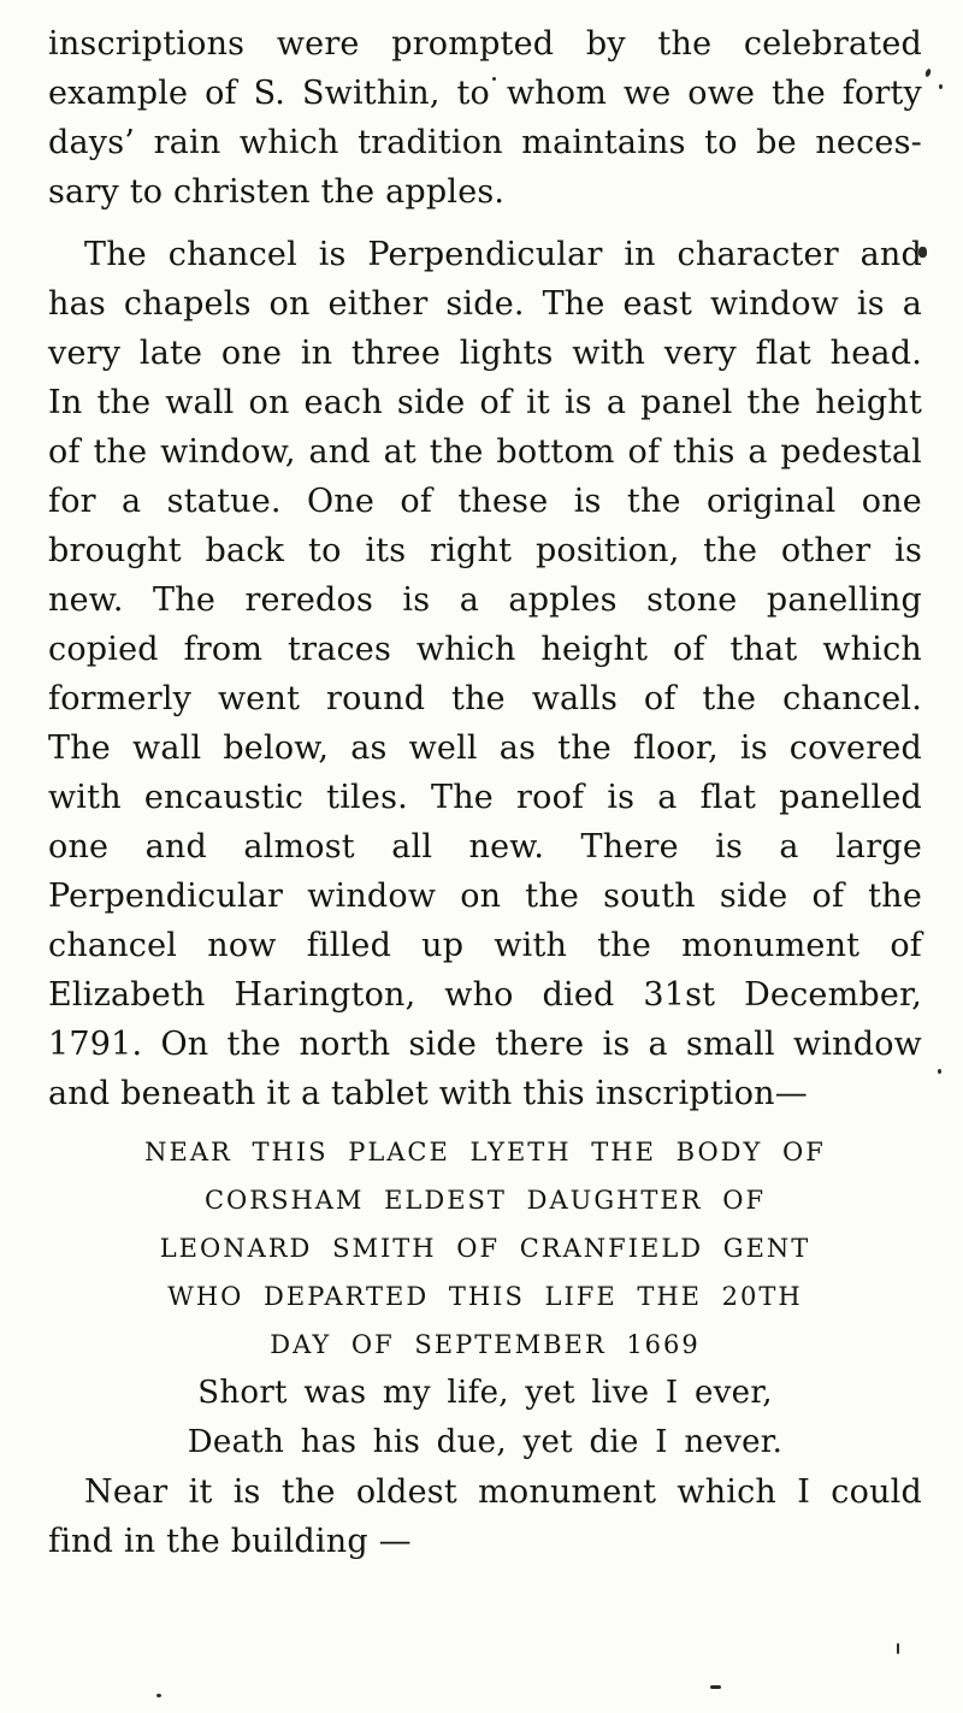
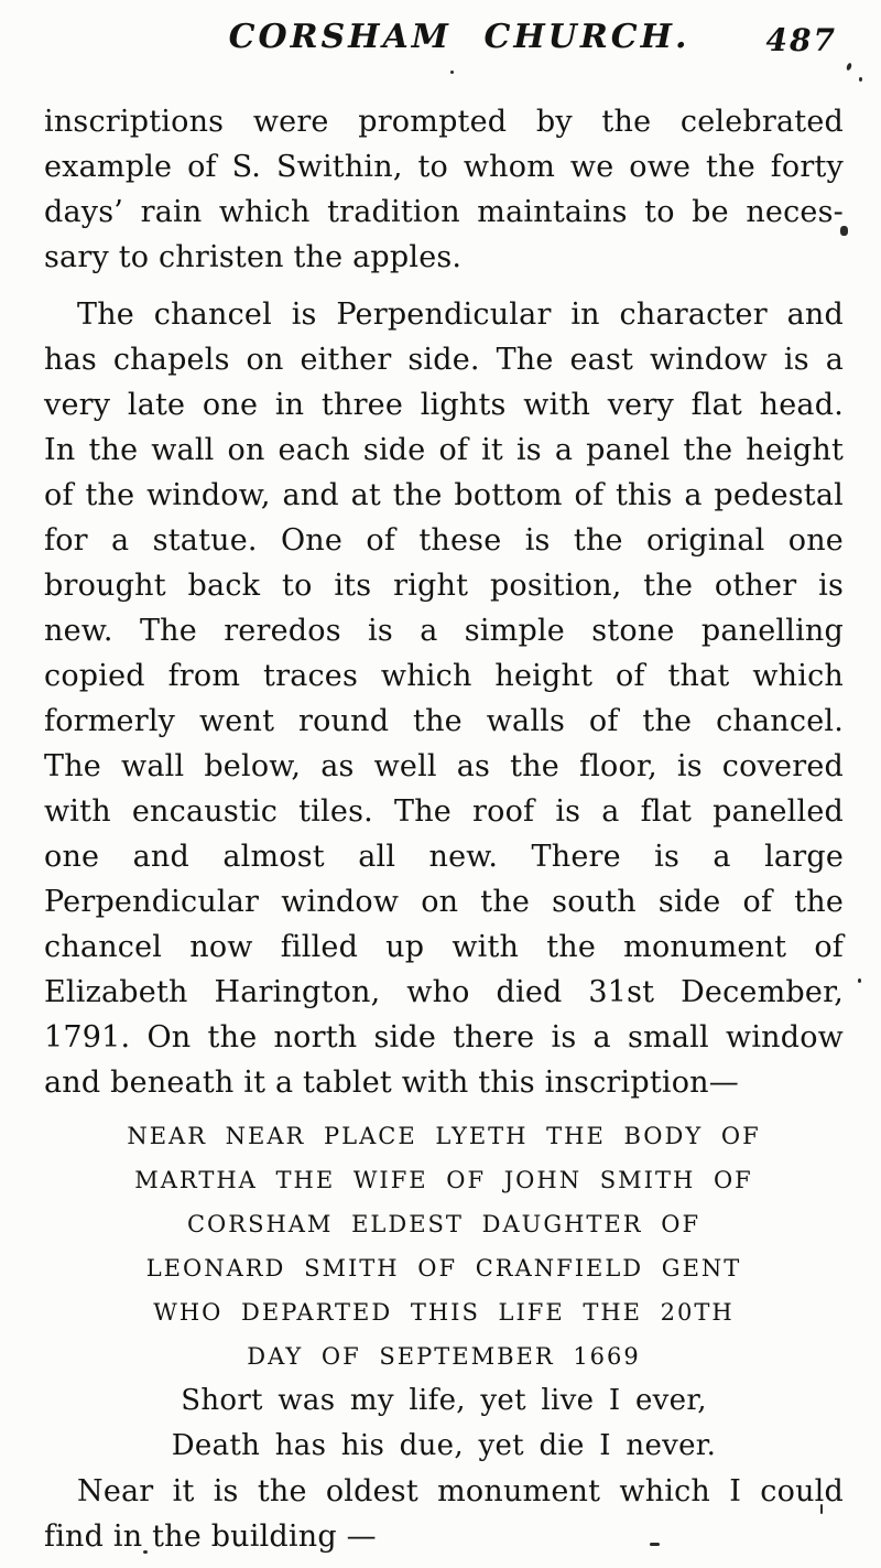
+ CORSHAM CHURCH.
+ 487
  inscriptions were prompted by the celebrated
  example of S. Swithin, to whom we owe the forty
  days’ rain which tradition maintains to be neces-
  sary to christen the apples.
  The chancel is Perpendicular in character and
  has chapels on either side. The east window is a
  very late one in three lights with very flat head.
  In the wall on each side of it is a panel the height
  of the window, and at the bottom of this a pedestal
  for a statue. One of these is the original one
  brought back to its right position, the other is
- new. The reredos is a apples stone panelling
+ new. The reredos is a simple stone panelling
  copied from traces which height of that which
  formerly went round the walls of the chancel.
  The wall below, as well as the floor, is covered
  with encaustic tiles. The roof is a flat panelled
  one and almost all new. There is a large
  Perpendicular window on the south side of the
  chancel now filled up with the monument of
  Elizabeth Harington, who died 31st December,
  1791. On the north side there is a small window
  and beneath it a tablet with this inscription—
- NEAR THIS PLACE LYETH THE BODY OF
+ NEAR NEAR PLACE LYETH THE BODY OF
+ MARTHA THE WIFE OF JOHN SMITH OF
  CORSHAM ELDEST DAUGHTER OF
  LEONARD SMITH OF CRANFIELD GENT
  WHO DEPARTED THIS LIFE THE 20TH
  DAY OF SEPTEMBER 1669
  Short was my life, yet live I ever,
  Death has his due, yet die I never.
  Near it is the oldest monument which I could
  find in the building —
